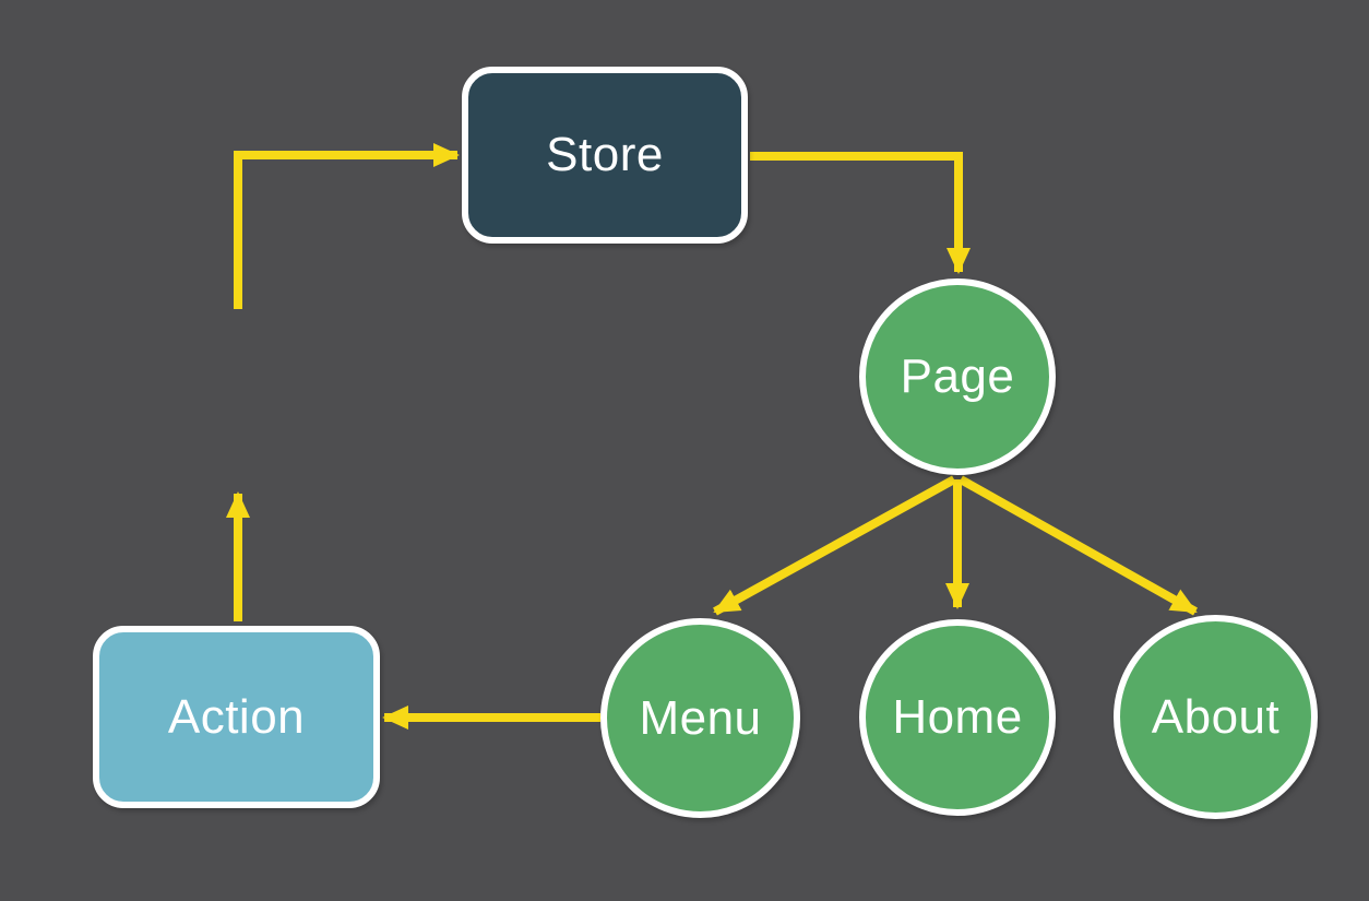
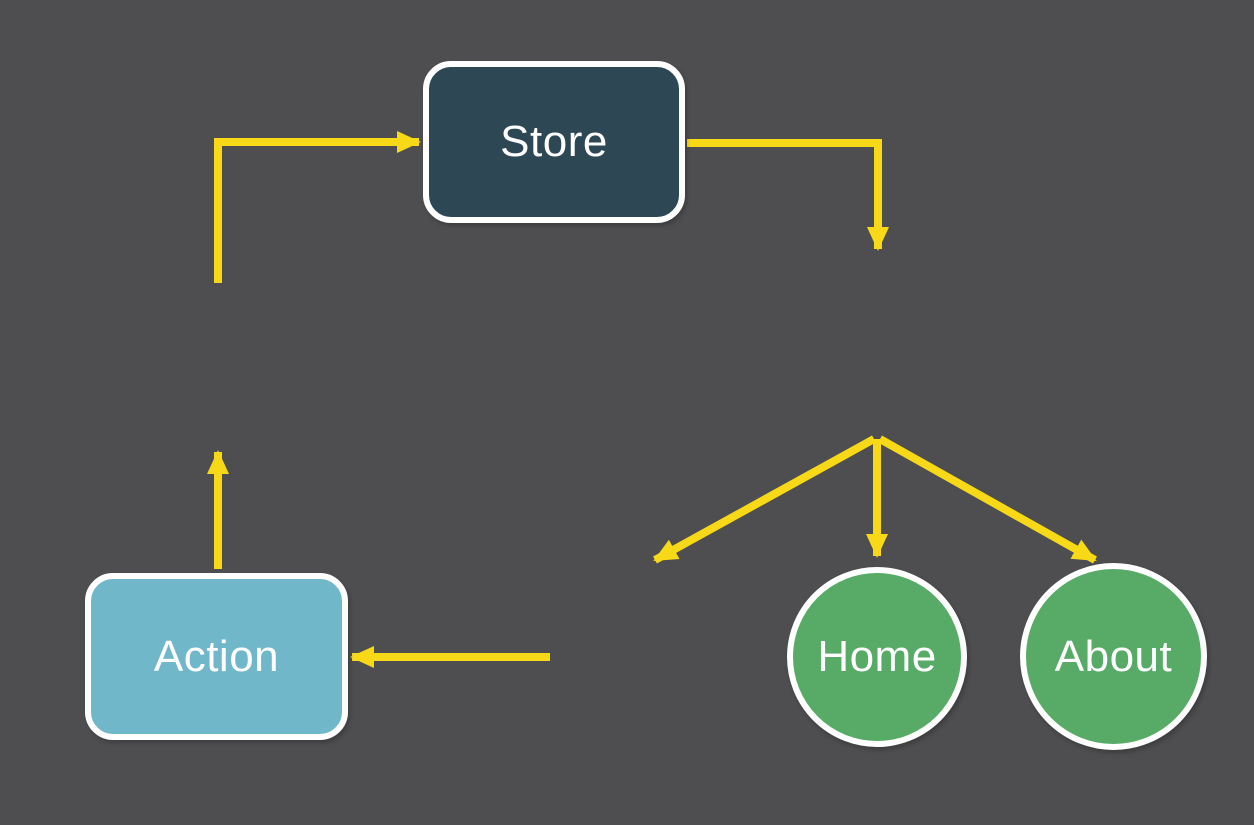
  Store
  Action
- Page
- Menu
  Home
  About
